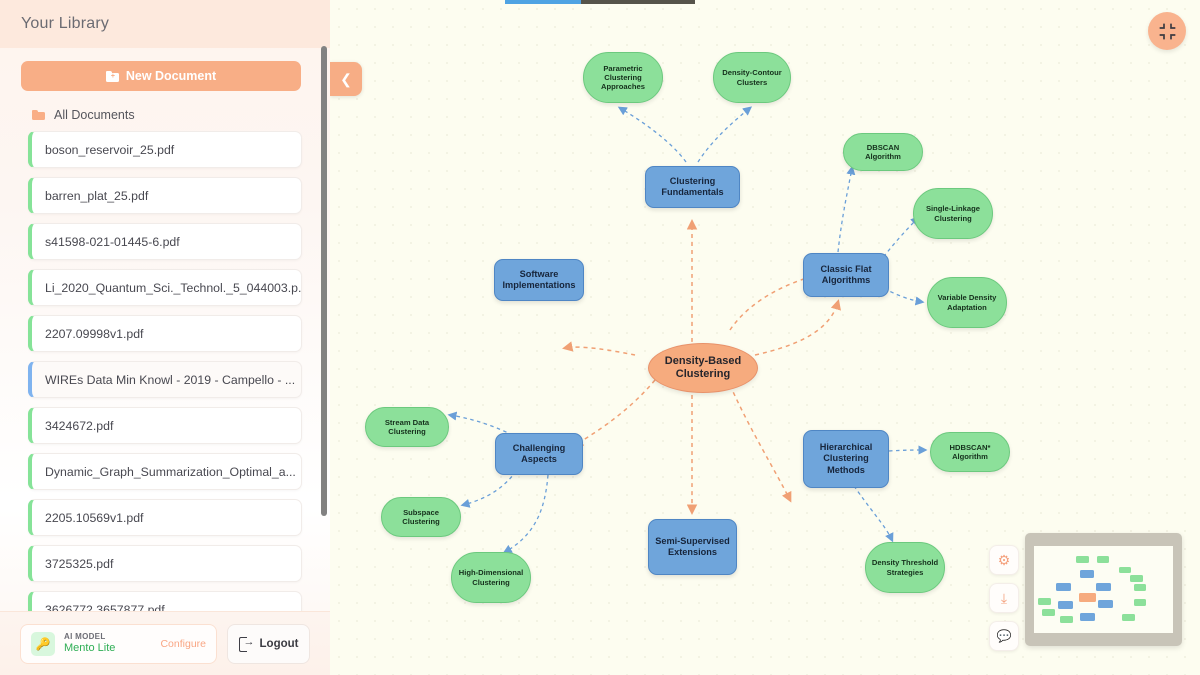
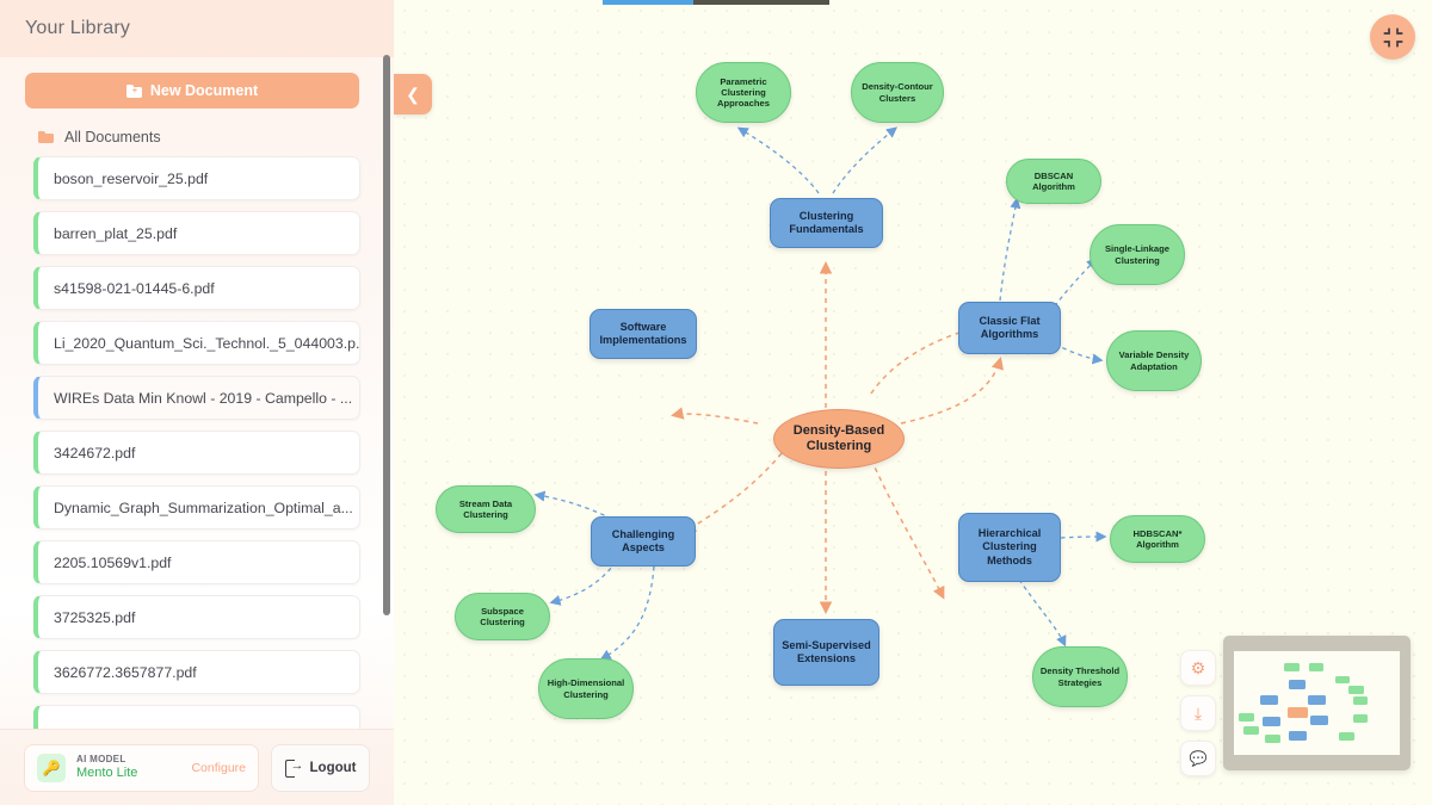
  Density-Based Clustering
  Clustering Fundamentals
  Classic Flat Algorithms
  Hierarchical Clustering Methods
  Semi-Supervised Extensions
  Challenging Aspects
  Software Implementations
  Parametric Clustering Approaches
  Density-Contour Clusters
  DBSCAN Algorithm
  Single-Linkage Clustering
  Variable Density Adaptation
  HDBSCAN* Algorithm
  Density Threshold Strategies
  High-Dimensional Clustering
  Subspace Clustering
  Stream Data Clustering
  ❮
  ⚙
  ⤓
  💬
  Your Library
  New Document
  All Documents
  boson_reservoir_25.pdf
  barren_plat_25.pdf
  s41598-021-01445-6.pdf
  Li_2020_Quantum_Sci._Technol._5_044003.p.
- 2207.09998v1.pdf
  WIREs Data Min Knowl - 2019 - Campello - ...
  3424672.pdf
  Dynamic_Graph_Summarization_Optimal_a...
  2205.10569v1.pdf
  3725325.pdf
  3626772.3657877.pdf
  🔑
  AI MODEL
  Mento Lite
  Configure
  Logout
